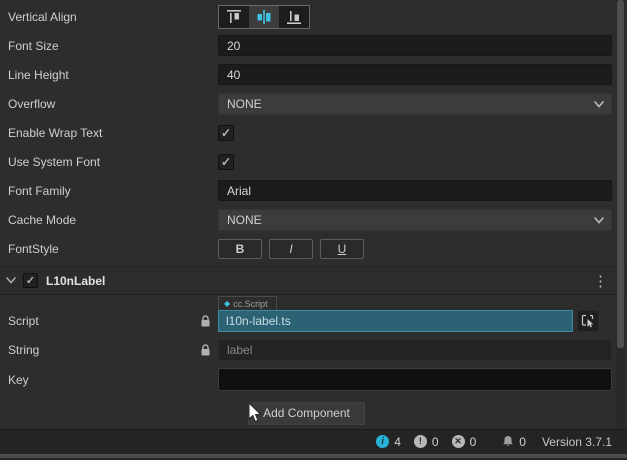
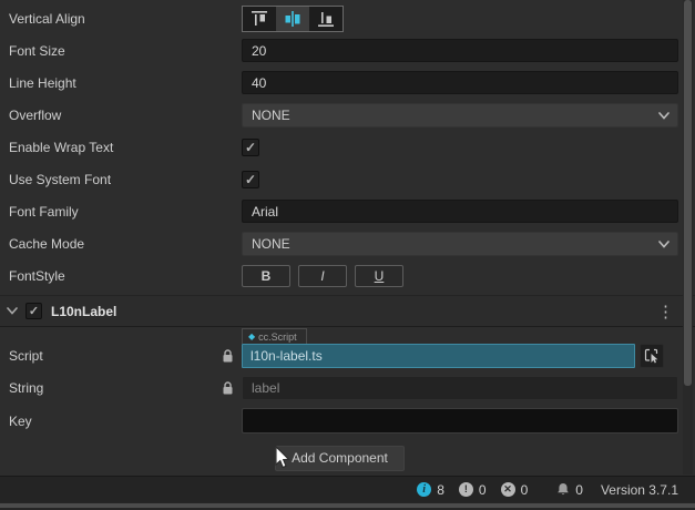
  Vertical Align
  Font Size
  20
  Line Height
  40
  Overflow
  NONE
  Enable Wrap Text
  ✓
  Use System Font
  ✓
  Font Family
  Arial
  Cache Mode
  NONE
  FontStyle
  B
  I
  U
  ✓
  L10nLabel
  ⋮
  Script
  ◆
  cc.Script
  l10n-label.ts
  String
  label
  Key
  Add Component
  i
- 4
+ 8
  !
  0
  ✕
  0
  0
  Version 3.7.1
